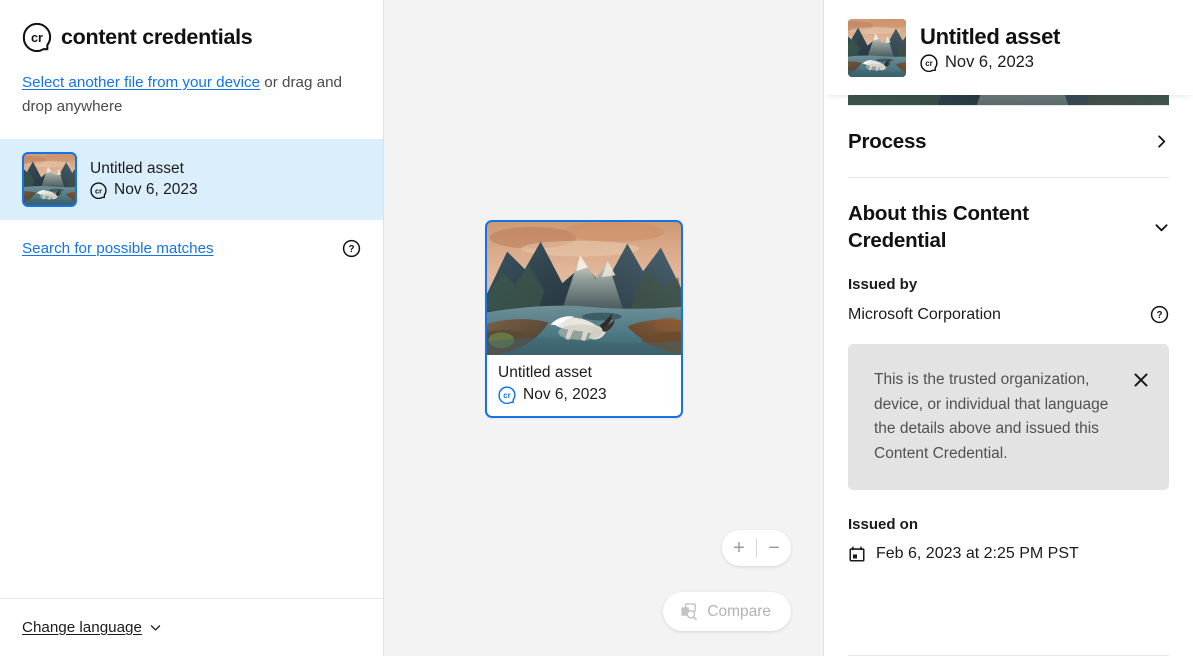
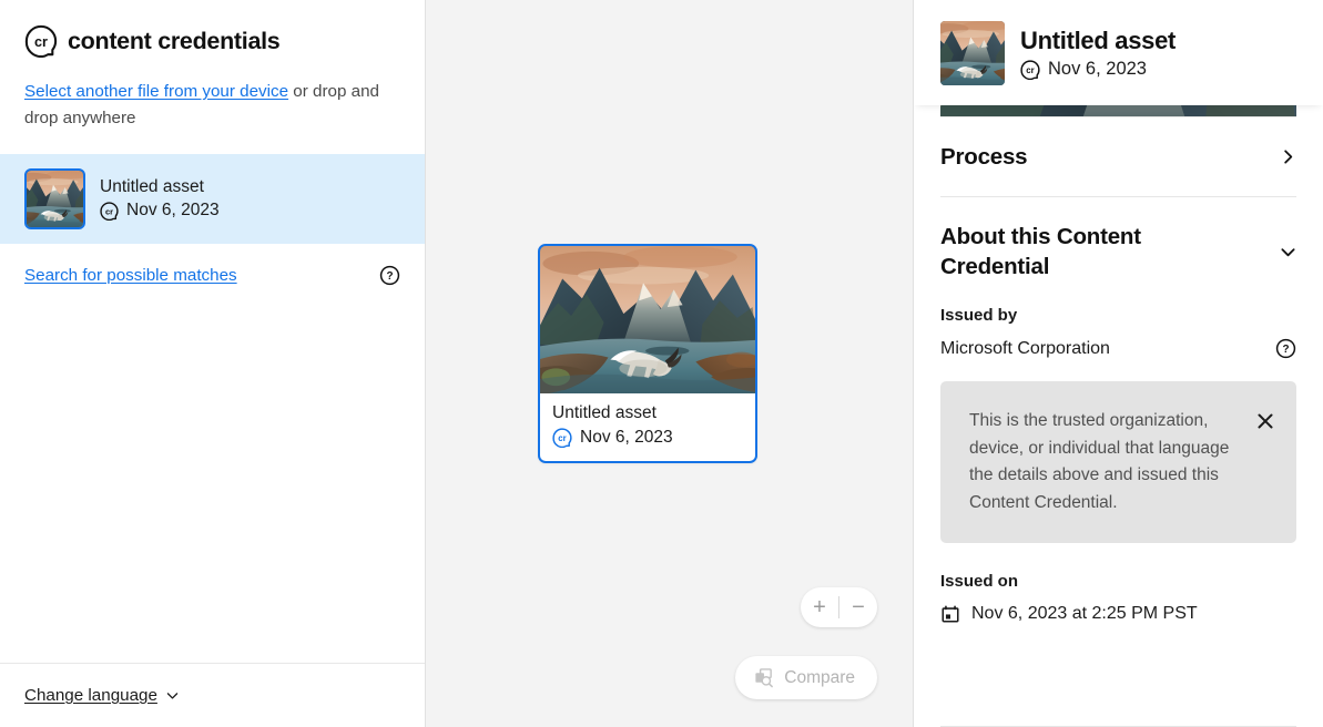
  cr
  content credentials
- Select another file from your device or drag and drop anywhere
+ Select another file from your device or drop and drop anywhere
  Untitled asset
  cr
  Nov 6, 2023
  Search for possible matches
  ?
  Change language
  Untitled asset
  cr
  Nov 6, 2023
  +
  −
  Compare
  Process
  About this Content Credential
  Issued by
  Microsoft Corporation
  ?
  This is the trusted organization, device, or individual that language the details above and issued this Content Credential.
  Issued on
- Feb 6, 2023 at 2:25 PM PST
+ Nov 6, 2023 at 2:25 PM PST
  Untitled asset
  cr
  Nov 6, 2023
